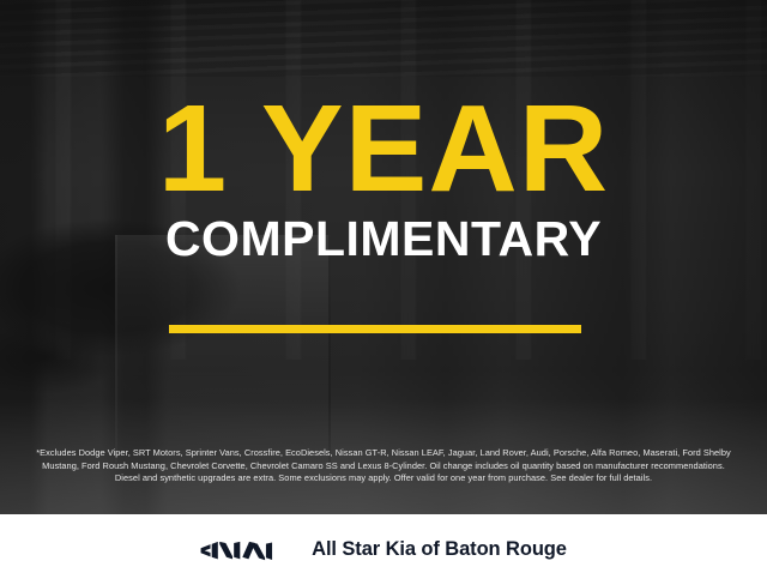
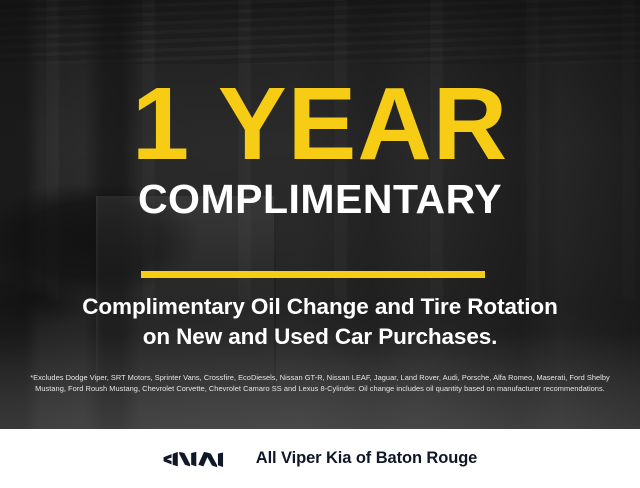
  1 YEAR
  COMPLIMENTARY
+ Complimentary Oil Change and Tire Rotation
+ on New and Used Car Purchases.
  *Excludes Dodge Viper, SRT Motors, Sprinter Vans, Crossfire, EcoDiesels, Nissan GT-R, Nissan LEAF, Jaguar, Land Rover, Audi, Porsche, Alfa Romeo, Maserati, Ford Shelby
  Mustang, Ford Roush Mustang, Chevrolet Corvette, Chevrolet Camaro SS and Lexus 8-Cylinder. Oil change includes oil quantity based on manufacturer recommendations.
- Diesel and synthetic upgrades are extra. Some exclusions may apply. Offer valid for one year from purchase. See dealer for full details.
- All Star Kia of Baton Rouge
+ All Viper Kia of Baton Rouge
